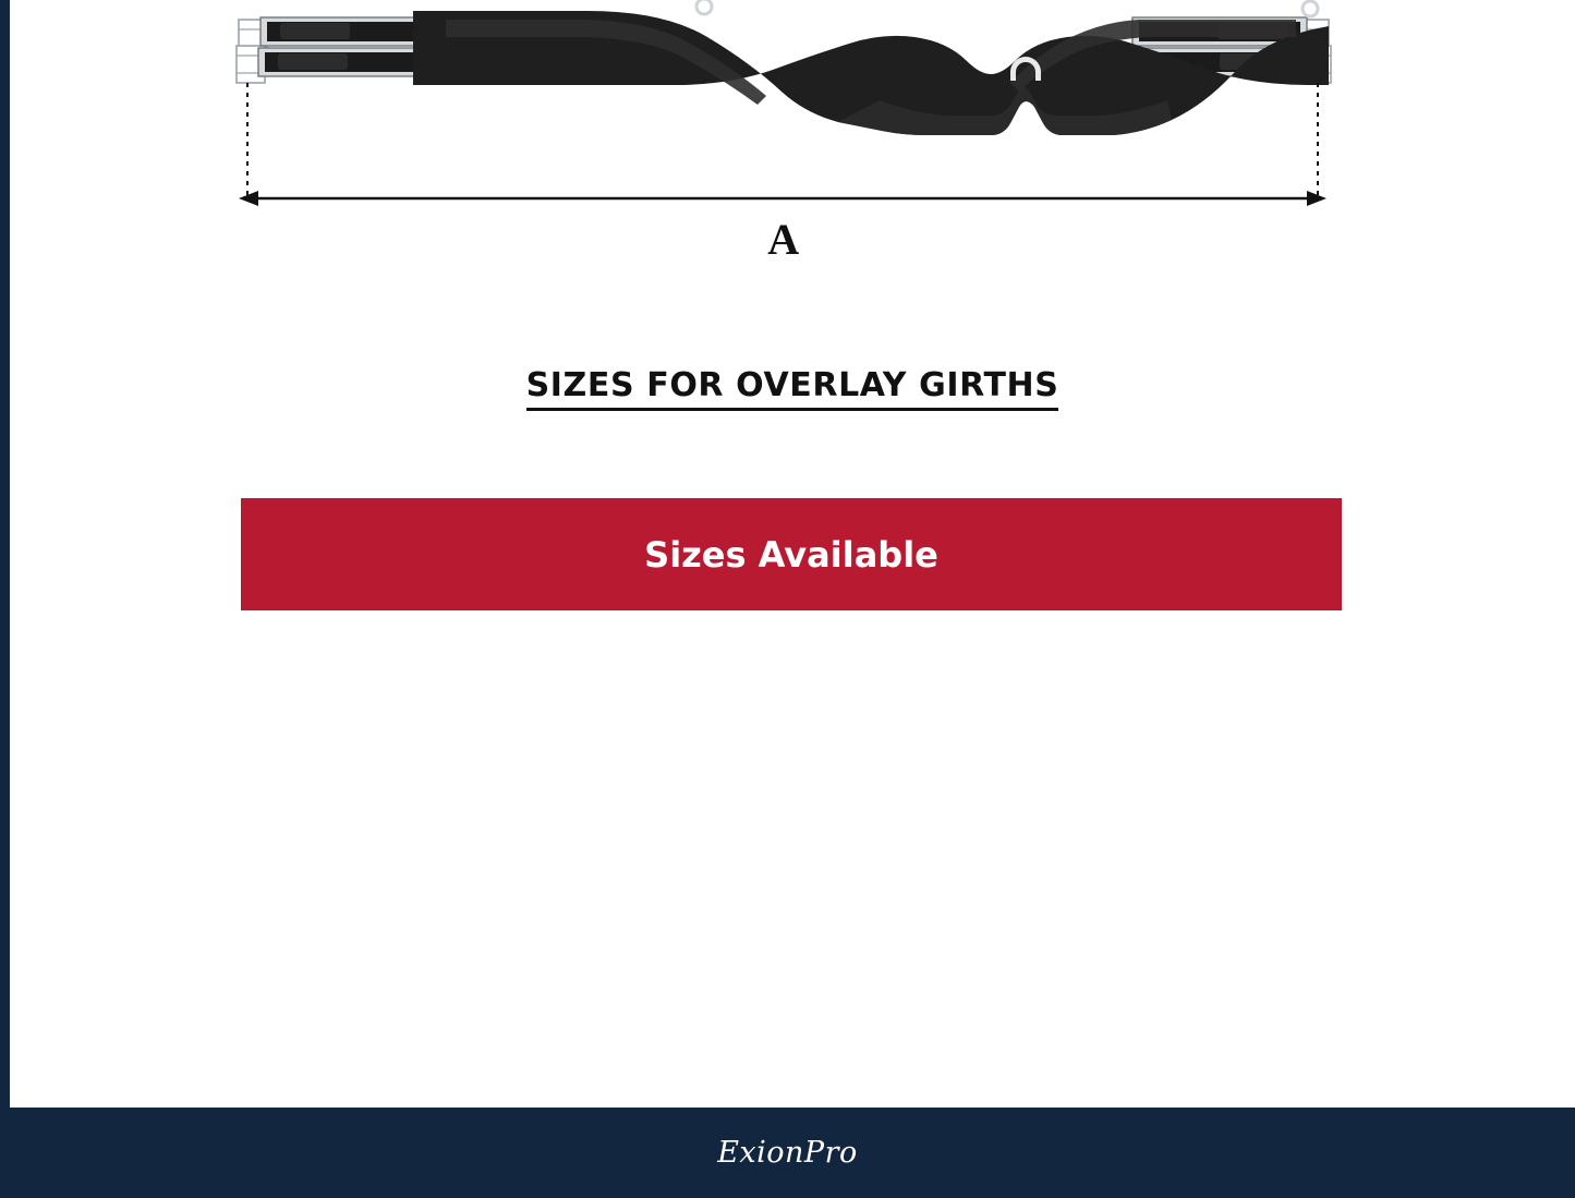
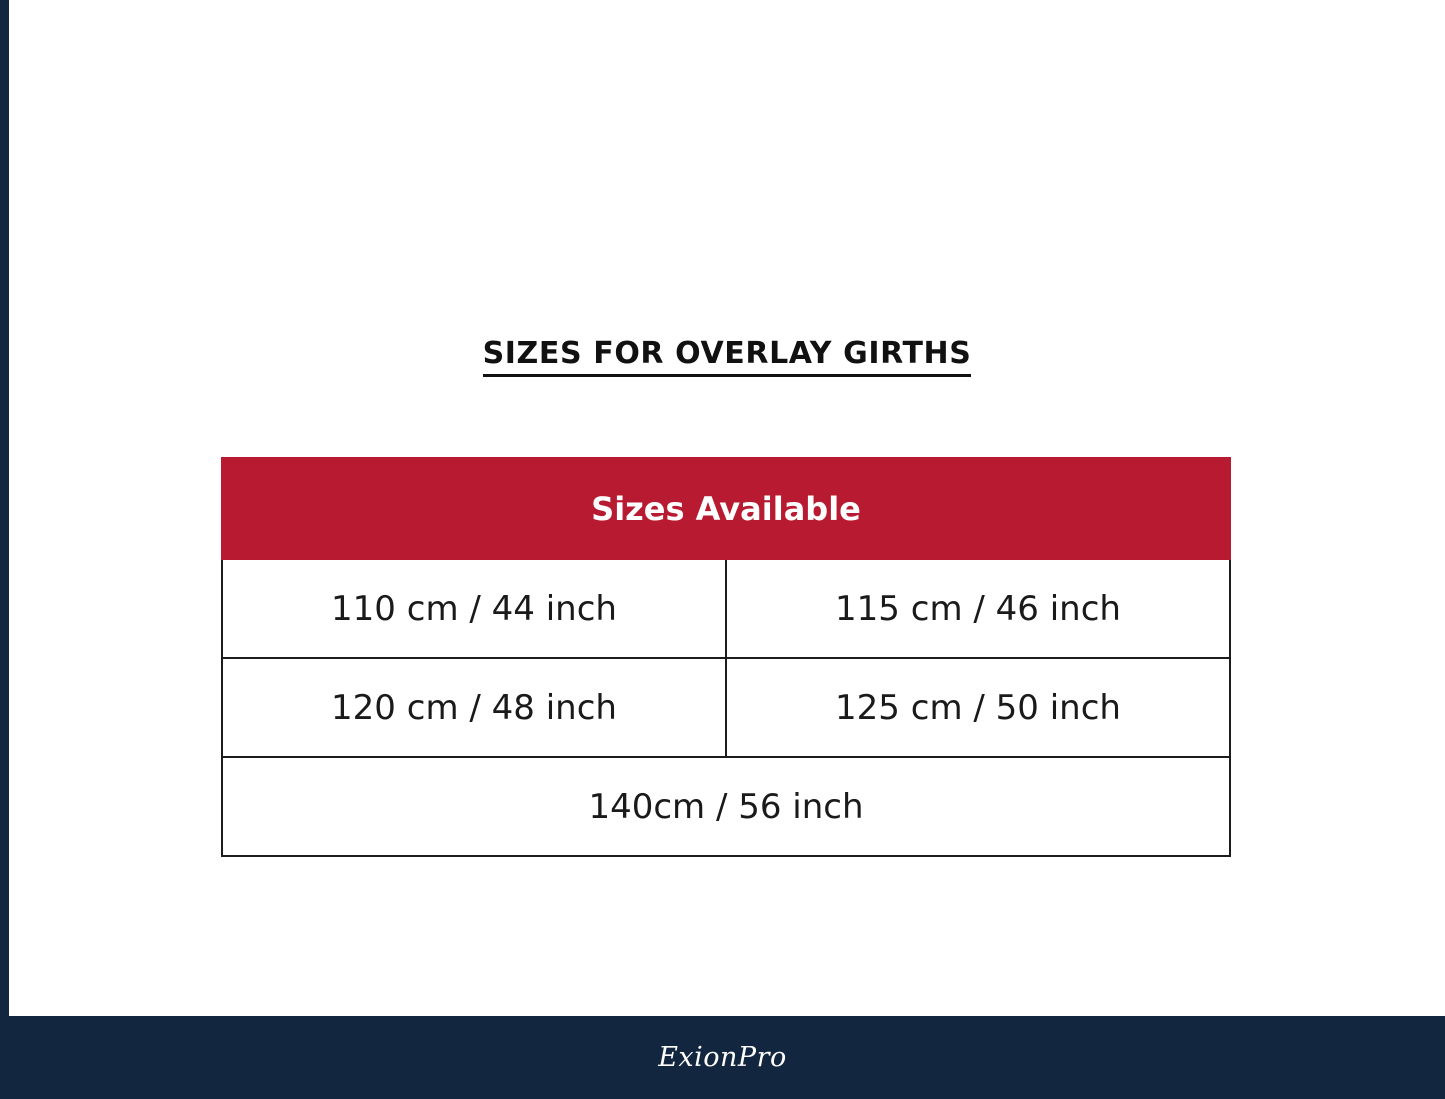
- A
  SIZES FOR OVERLAY GIRTHS
  Sizes Available
+ 110 cm / 44 inch	115 cm / 46 inch
+ 120 cm / 48 inch	125 cm / 50 inch
+ 140cm / 56 inch
  ExionPro
